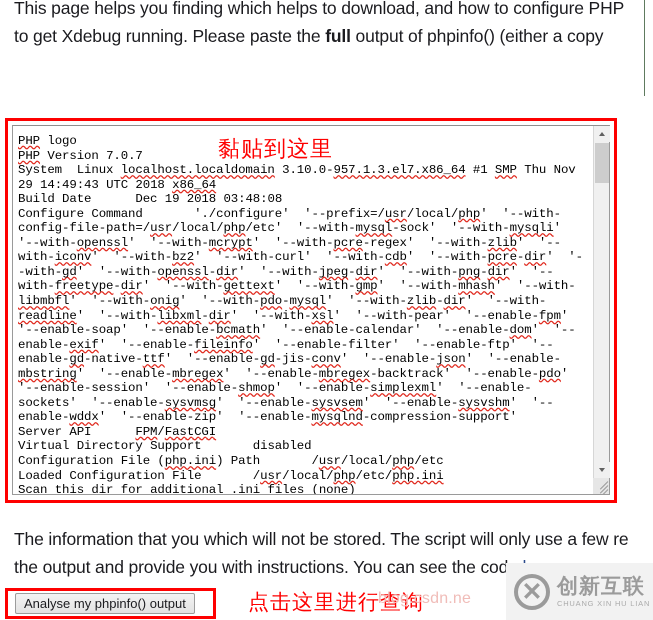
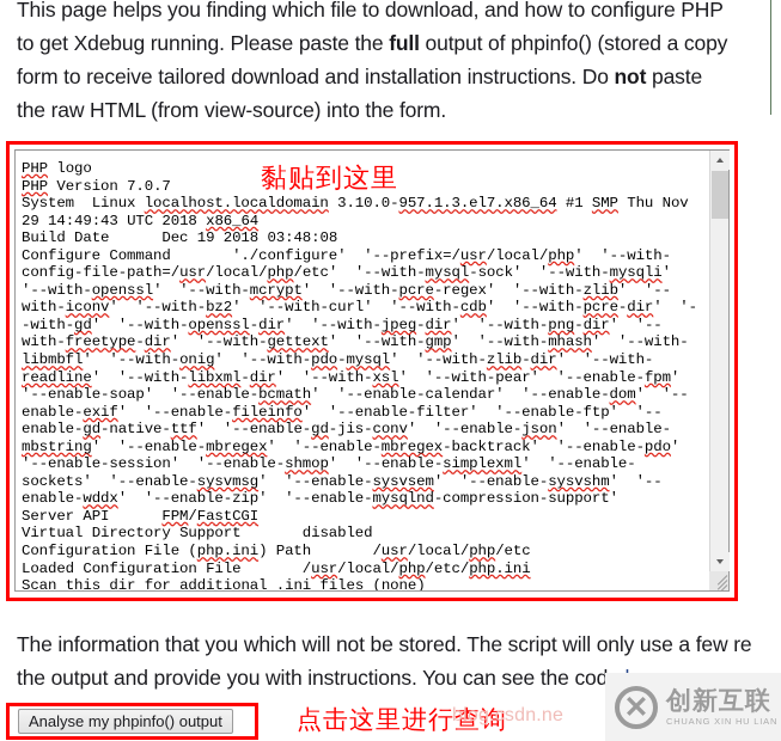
- This page helps you finding which helps to download, and how to configure PHP
+ This page helps you finding which file to download, and how to configure PHP
- to get Xdebug running. Please paste the full output of phpinfo() (either a copy
+ to get Xdebug running. Please paste the full output of phpinfo() (stored a copy
+ form to receive tailored download and installation instructions. Do not paste
+ the raw HTML (from view-source) into the form.
  PHP logo PHP Version 7.0.7 System Linux localhost.localdomain 3.10.0-957.1.3.el7.x86_64 #1 SMP Thu Nov 29 14:49:43 UTC 2018 x86_64 Build Date Dec 19 2018 03:48:08 Configure Command './configure' '--prefix=/usr/local/php' '--with-config-file-path=/usr/local/php/etc' '--with-mysql-sock' '--with-mysqli' '--with-openssl' '--with-mcrypt' '--with-pcre-regex' '--with-zlib' '--with-iconv' '--with-bz2' '--with-curl' '--with-cdb' '--with-pcre-dir' '--with-gd' '--with-openssl-dir' '--with-jpeg-dir' '--with-png-dir' '--with-freetype-dir' '--with-gettext' '--with-gmp' '--with-mhash' '--with-libmbfl' '--with-onig' '--with-pdo-mysql' '--with-zlib-dir' '--with-readline' '--with-libxml-dir' '--with-xsl' '--with-pear' '--enable-fpm' '--enable-soap' '--enable-bcmath' '--enable-calendar' '--enable-dom' '--enable-exif' '--enable-fileinfo' '--enable-filter' '--enable-ftp' '--enable-gd-native-ttf' '--enable-gd-jis-conv' '--enable-json' '--enable-mbstring' '--enable-mbregex' '--enable-mbregex-backtrack' '--enable-pdo' '--enable-session' '--enable-shmop' '--enable-simplexml' '--enable-sockets' '--enable-sysvmsg' '--enable-sysvsem' '--enable-sysvshm' '--enable-wddx' '--enable-zip' '--enable-mysqlnd-compression-support'
  Server API FPM/FastCGI Virtual Directory Support disabled Configuration File (php.ini) Path /usr/local/php/etc Loaded Configuration File /usr/local/php/etc/php.ini Scan this dir for additional .ini files (none)
  黏贴到这里
  点击这里进行查询
  The information that you which will not be stored. The script will only use a few re
  the output and provide you with instructions. You can see the cod
  Analyse my phpinfo() output
  blog.csdn.ne
  ✕
  创新互联
  CHUANG XIN HU LIAN
